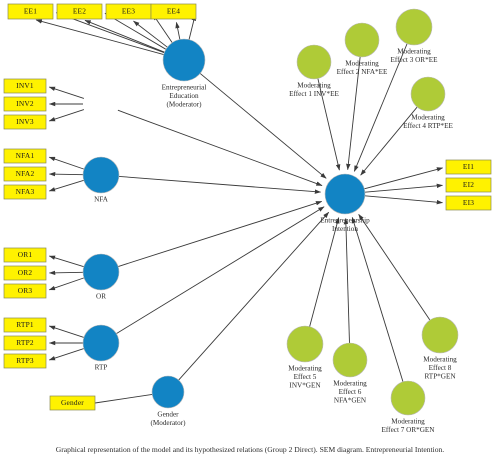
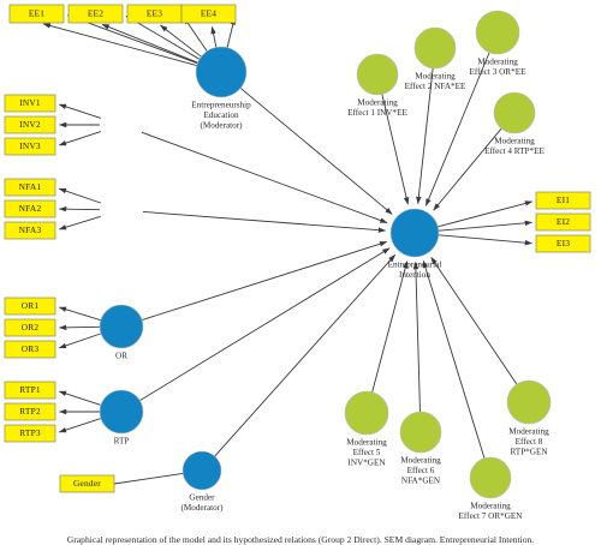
  EE1
  EE2
  EE3
  EE4
  INV1
  INV2
  INV3
  NFA1
  NFA2
  NFA3
  OR1
  OR2
  OR3
  RTP1
  RTP2
  RTP3
  Gender
  EI1
  EI2
  EI3
- Entrepreneurial
+ Entrepreneurship
  Education
  (Moderator)
- NFA
  OR
  RTP
  Gender
  (Moderator)
- Entrepreneurship
+ Entrepreneurial
  Intention
  Moderating
  Effect 1 INV*EE
  Moderating
  Effect 2 NFA*EE
  Moderating
  Moderating
  Effect 4 RTP*EE
  Moderating
  Effect 5
  INV*GEN
  Moderating
  Effect 6
  NFA*GEN
  Moderating
  Effect 7 OR*GEN
  Moderating
  Effect 8
  RTP*GEN
  Graphical representation of the model and its hypothesized relations (Group 2 Direct). SEM diagram. Entrepreneurial Intention.
